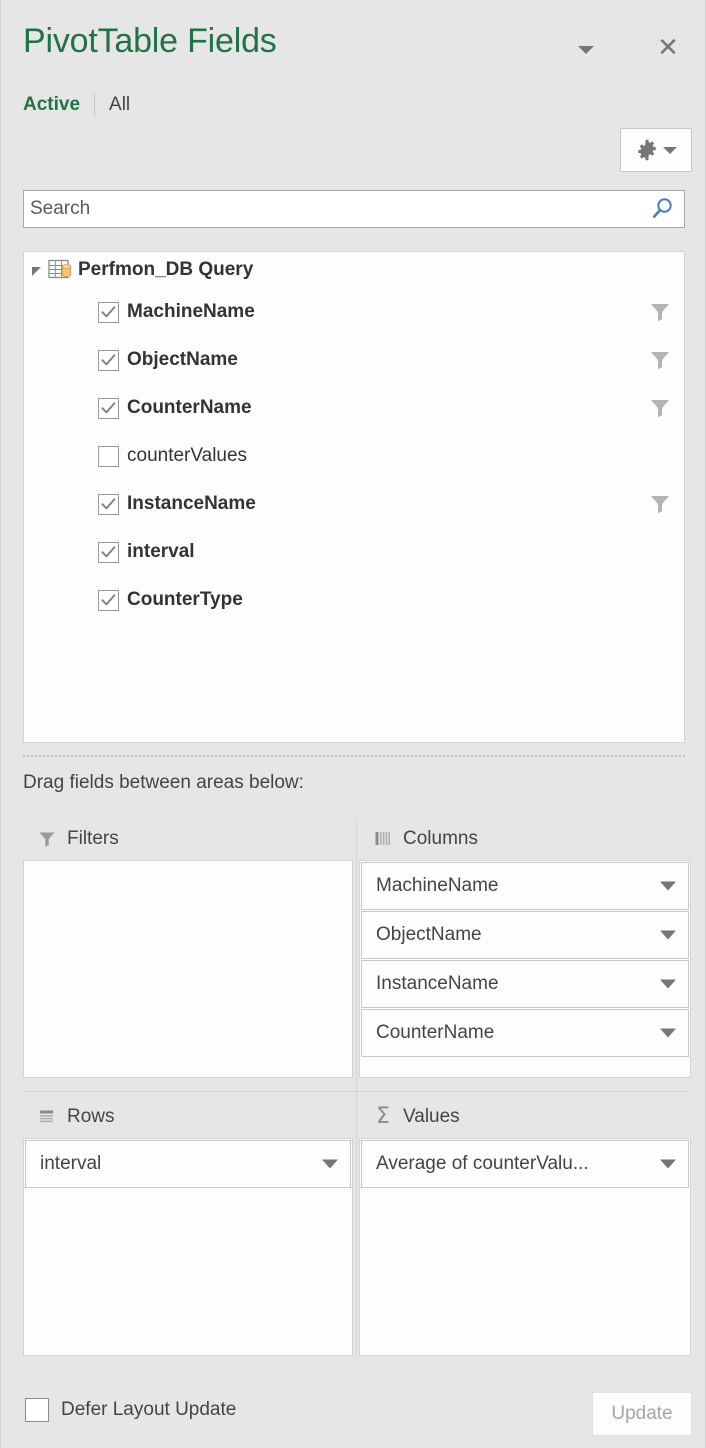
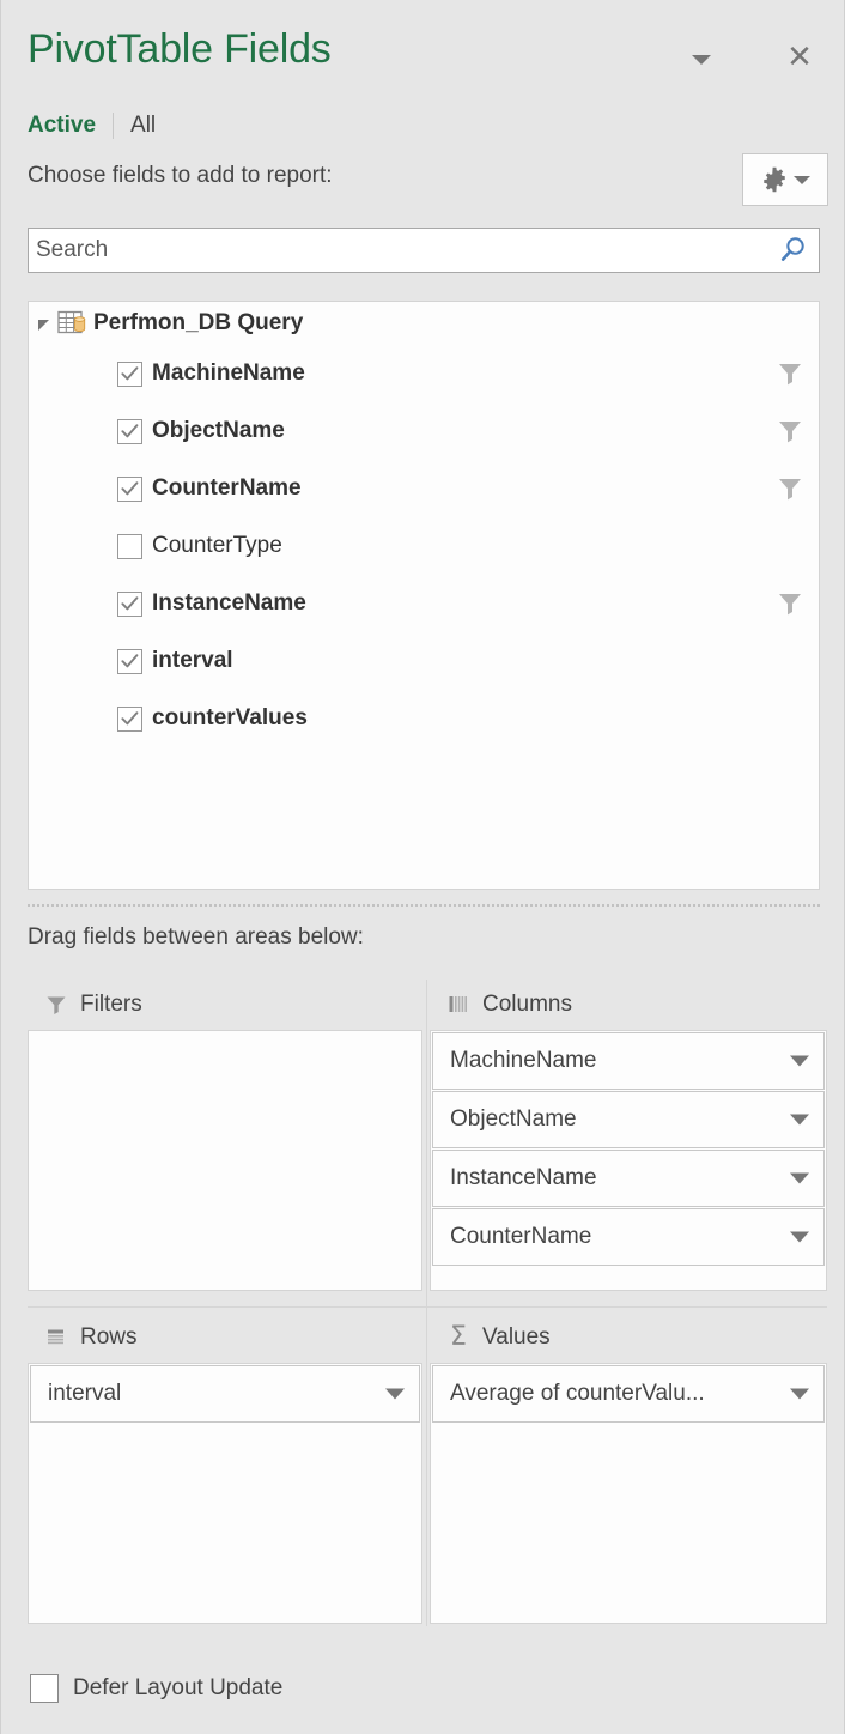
  PivotTable Fields
  ✕
  Active
  All
+ Choose fields to add to report:
  Search
  Perfmon_DB Query
  MachineName
  ObjectName
  CounterName
- counterValues
+ CounterType
  InstanceName
  interval
- CounterType
+ counterValues
  Drag fields between areas below:
  Filters
  Columns
  MachineName
  ObjectName
  InstanceName
  CounterName
  Rows
  interval
  Σ
  Values
  Average of counterValu...
  Defer Layout Update
- Update
